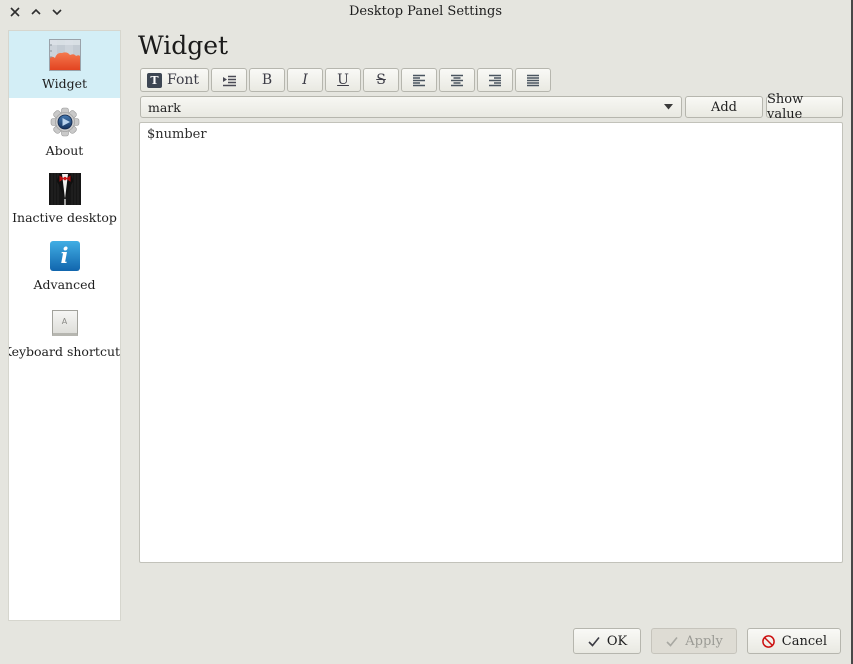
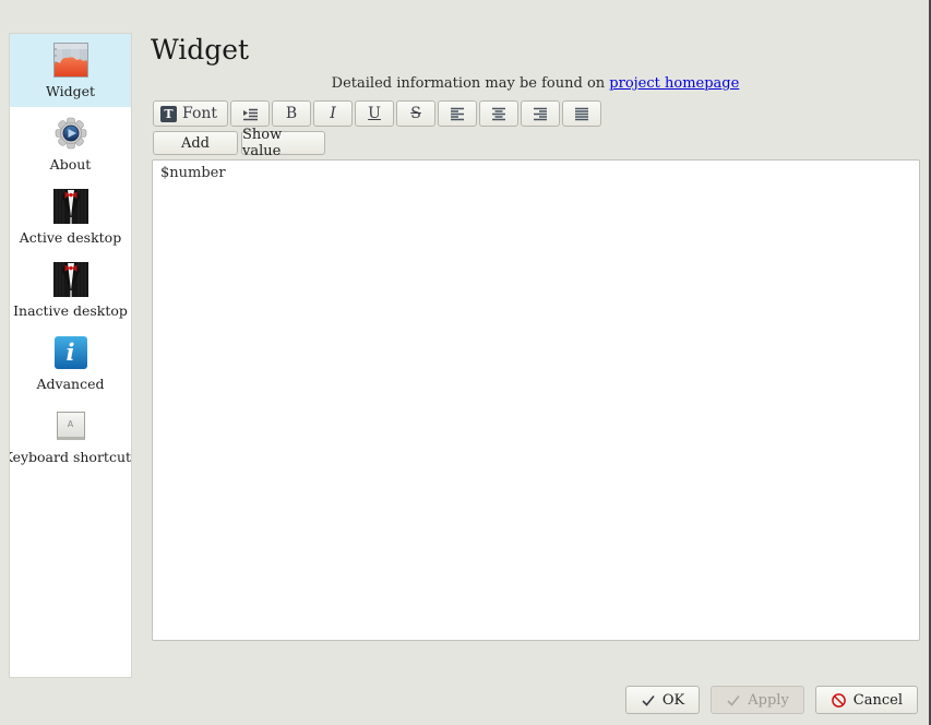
- Desktop Panel Settings
  Widget
  About
+ Active desktop
  Inactive desktop
  i
  Advanced
  A
  eyboard shortcut
  Widget
+ Detailed information may be found on project homepage
  T
  Font
  B
  I
  U
  S
- mark
  Add
  Show value
  $number
  OK
  Apply
  Cancel
